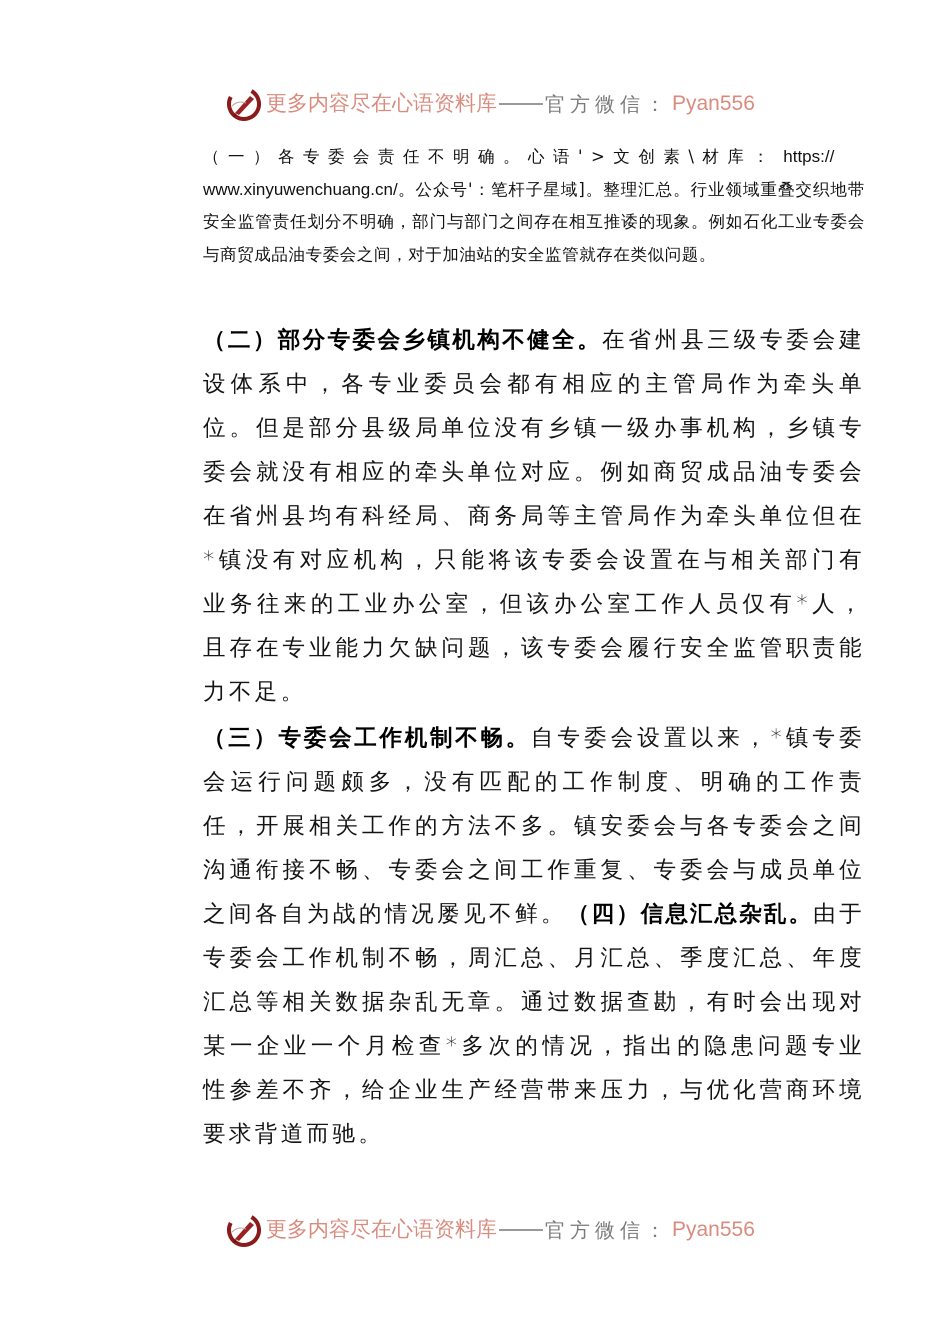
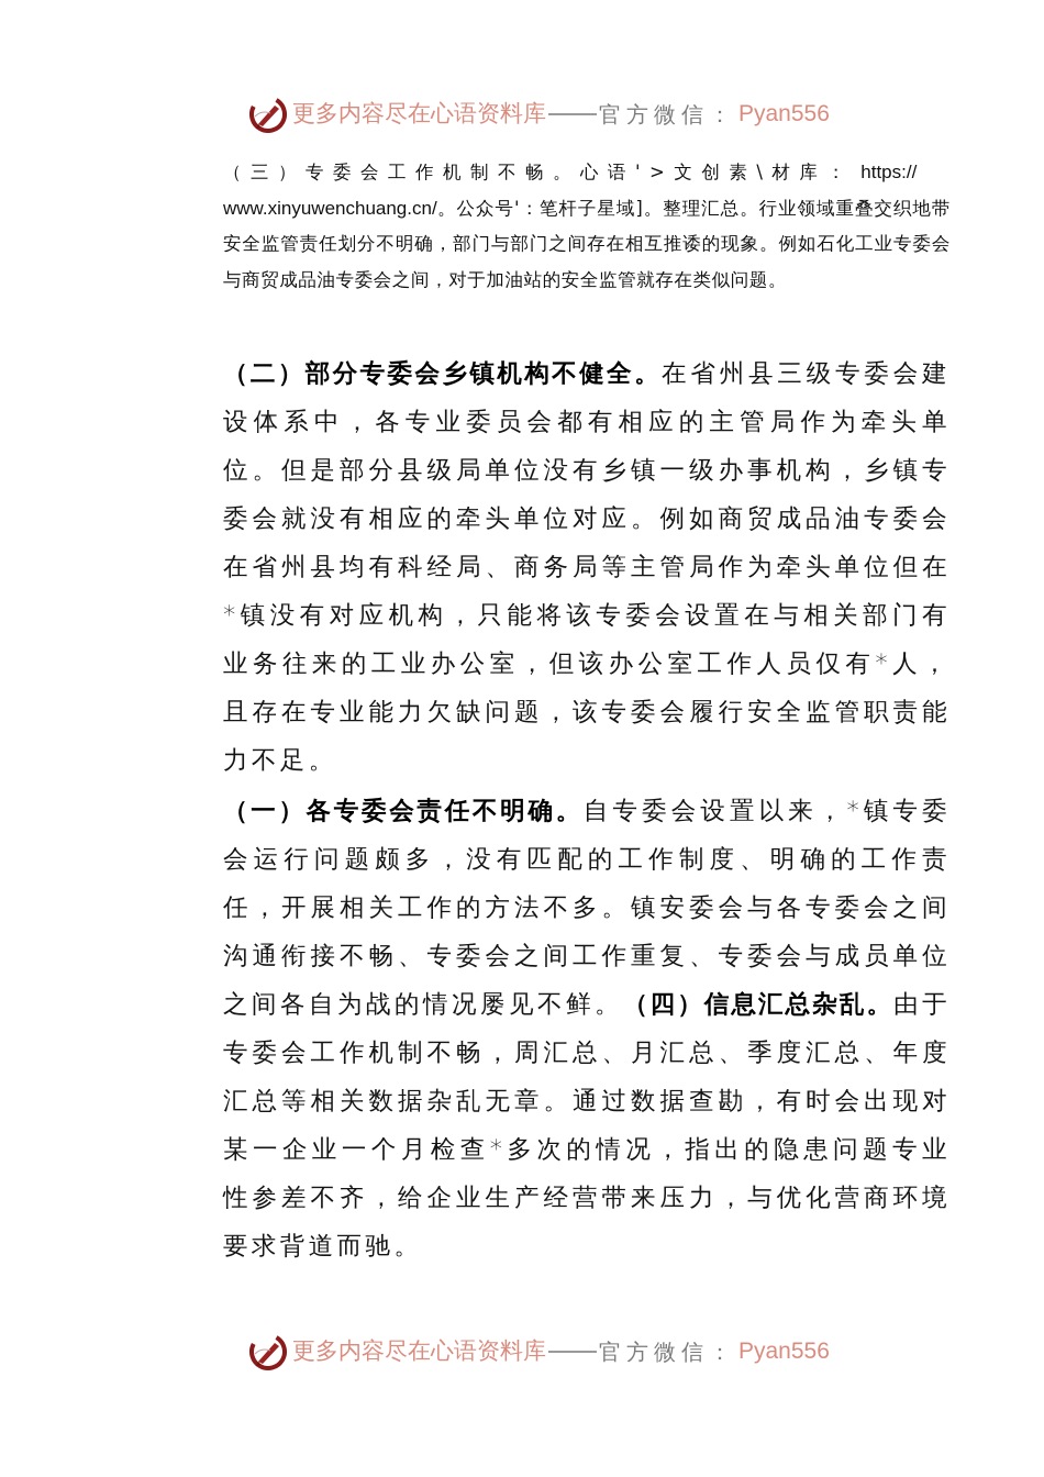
  更多内容尽在心语资料库
  官方微信：
  Pyan556
- （一）各专委会责任不明确。心语'>文创素\材库： https://
+ （三）专委会工作机制不畅。心语'>文创素\材库： https://
  www.xinyuwenchuang.cn/。公众号'：笔杆子星域]。整理汇总。行业领域重叠交织地带安全监管责任划分不明确，部门与部门之间存在相互推诿的现象。例如石化工业专委会与商贸成品油专委会之间，对于加油站的安全监管就存在类似问题。
  （二）部分专委会乡镇机构不健全。在省州县三级专委会建设体系中，各专业委员会都有相应的主管局作为牵头单位。但是部分县级局单位没有乡镇一级办事机构，乡镇专委会就没有相应的牵头单位对应。例如商贸成品油专委会在省州县均有科经局、商务局等主管局作为牵头单位但在*镇没有对应机构，只能将该专委会设置在与相关部门有业务往来的工业办公室，但该办公室工作人员仅有*人，且存在专业能力欠缺问题，该专委会履行安全监管职责能力不足。
- （三）专委会工作机制不畅。自专委会设置以来，*镇专委会运行问题颇多，没有匹配的工作制度、明确的工作责任，开展相关工作的方法不多。镇安委会与各专委会之间沟通衔接不畅、专委会之间工作重复、专委会与成员单位之间各自为战的情况屡见不鲜。（四）信息汇总杂乱。由于专委会工作机制不畅，周汇总、月汇总、季度汇总、年度汇总等相关数据杂乱无章。通过数据查勘，有时会出现对某一企业一个月检查*多次的情况，指出的隐患问题专业性参差不齐，给企业生产经营带来压力，与优化营商环境要求背道而驰。
+ （一）各专委会责任不明确。自专委会设置以来，*镇专委会运行问题颇多，没有匹配的工作制度、明确的工作责任，开展相关工作的方法不多。镇安委会与各专委会之间沟通衔接不畅、专委会之间工作重复、专委会与成员单位之间各自为战的情况屡见不鲜。（四）信息汇总杂乱。由于专委会工作机制不畅，周汇总、月汇总、季度汇总、年度汇总等相关数据杂乱无章。通过数据查勘，有时会出现对某一企业一个月检查*多次的情况，指出的隐患问题专业性参差不齐，给企业生产经营带来压力，与优化营商环境要求背道而驰。
  更多内容尽在心语资料库
  官方微信：
  Pyan556
